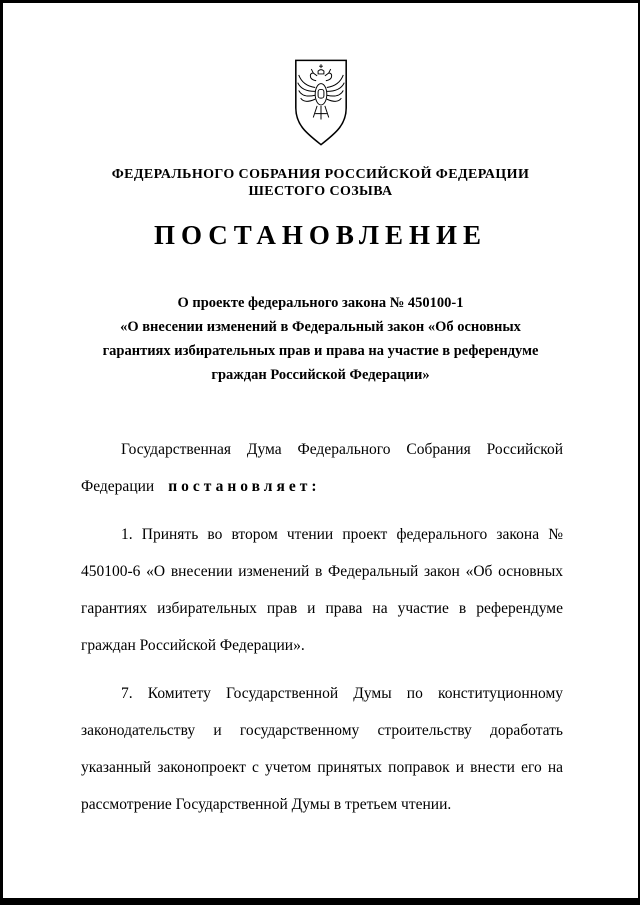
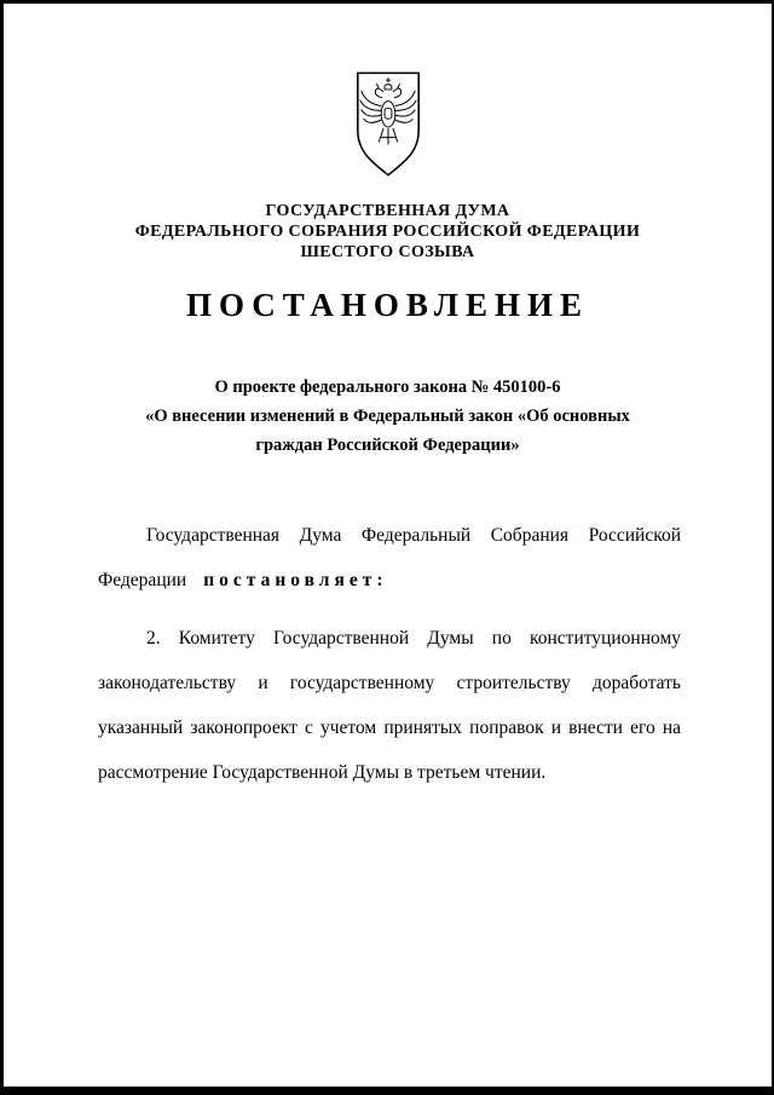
+ ГОСУДАРСТВЕННАЯ ДУМА
  ФЕДЕРАЛЬНОГО СОБРАНИЯ РОССИЙСКОЙ ФЕДЕРАЦИИ
  ШЕСТОГО СОЗЫВА
  ПОСТАНОВЛЕНИЕ
- О проекте федерального закона № 450100-1
+ О проекте федерального закона № 450100-6
  «О внесении изменений в Федеральный закон «Об основных
- гарантиях избирательных прав и права на участие в референдуме
  граждан Российской Федерации»
- Государственная Дума Федерального Собрания Российской Федерации постановляет:
+ Государственная Дума Федеральный Собрания Российской Федерации постановляет:
- 1. Принять во втором чтении проект федерального закона № 450100-6 «О внесении изменений в Федеральный закон «Об основных гарантиях избирательных прав и права на участие в референдуме граждан Российской Федерации».
- 7. Комитету Государственной Думы по конституционному законодательству и государственному строительству доработать указанный законопроект с учетом принятых поправок и внести его на рассмотрение Государственной Думы в третьем чтении.
+ 2. Комитету Государственной Думы по конституционному законодательству и государственному строительству доработать указанный законопроект с учетом принятых поправок и внести его на рассмотрение Государственной Думы в третьем чтении.
